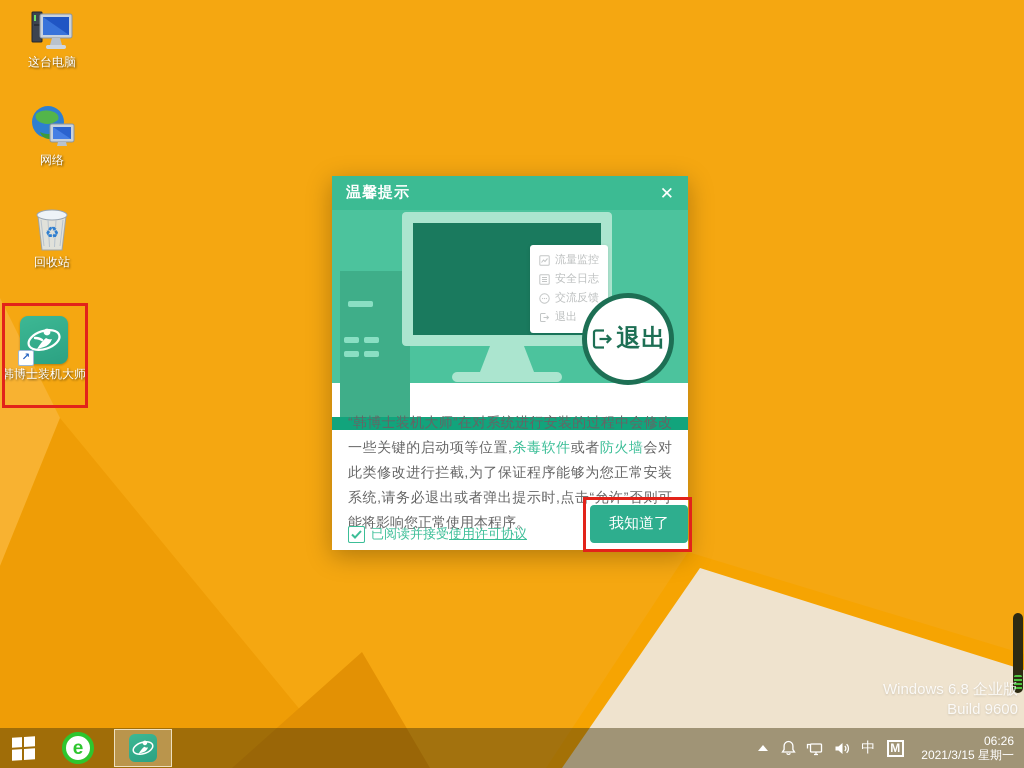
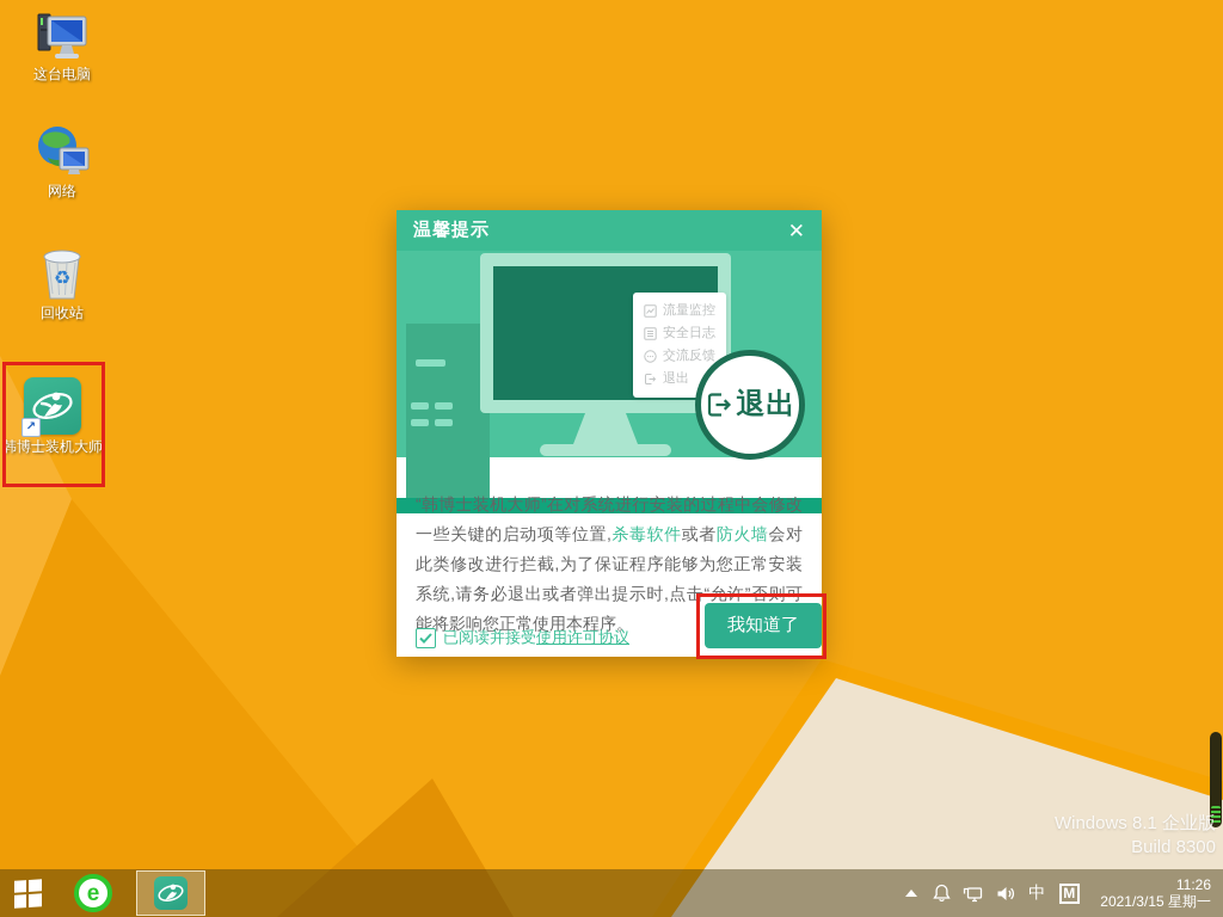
- Windows 6.8 企业版
+ Windows 8.1 企业版
- Build 9600
+ Build 8300
  这台电脑
  网络
  ♻
  回收站
  ↗
  韩博士装机大师
  温馨提示
  ✕
  流量监控
  安全日志
  交流反馈
  退出
  退出
  “韩博士装机大师”在对系统进行安装的过程中会修改一些关键的启动项等位置,杀毒软件或者防火墙会对此类修改进行拦截,为了保证程序能够为您正常安装系统,请务必退出或者弹出提示时,点击“允许”否则可能将影响您正常使用本程序。
  已阅读并接受
  使用许可协议
  我知道了
  e
  中
  M
- 06:26
+ 11:26
  2021/3/15 星期一
